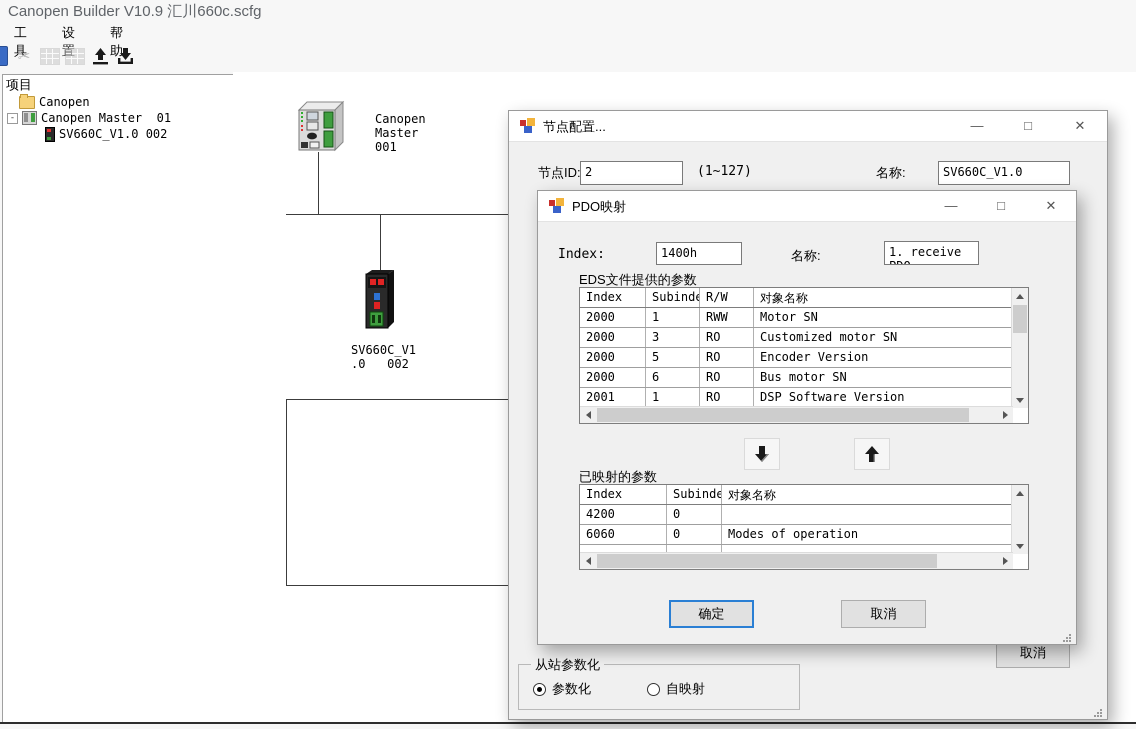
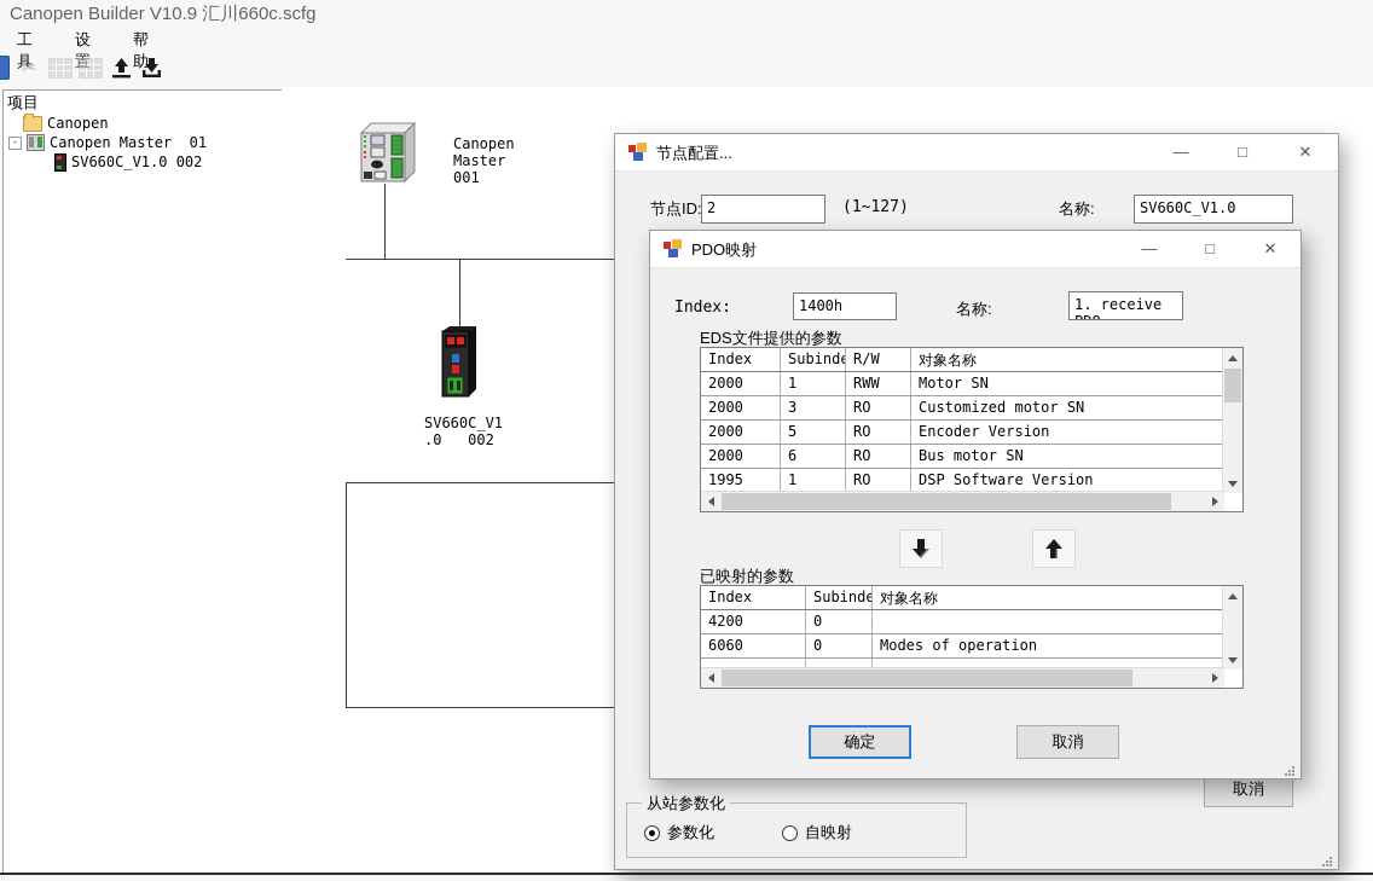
  Canopen Builder V10.9 汇川660c.scfg
  工具
  设置
  帮助
  ✂
  项目
  Canopen
  -
  Canopen Master 01
  SV660C_V1.0 002
  Canopen
  Master
  001
  SV660C_V1
  .0 002
  节点配置...
  —
  □
  ✕
  节点ID:
  2
  (1~127)
  名称:
  SV660C_V1.0
  取消
  从站参数化
  参数化
  自映射
  PDO映射
  —
  □
  ✕
  Index:
  1400h
  名称:
  1. receive
  EDS文件提供的参数
  Index
  Subinde
  R/W
  对象名称
  2000
  1
  RWW
  Motor SN
  2000
  3
  RO
  Customized motor SN
  2000
  5
  RO
  Encoder Version
  2000
  6
  RO
  Bus motor SN
- 2001
+ 1995
  1
  RO
  DSP Software Version
  已映射的参数
  Index
  Subinde
  对象名称
  4200
  0
  6060
  0
  Modes of operation
  确定
  取消
